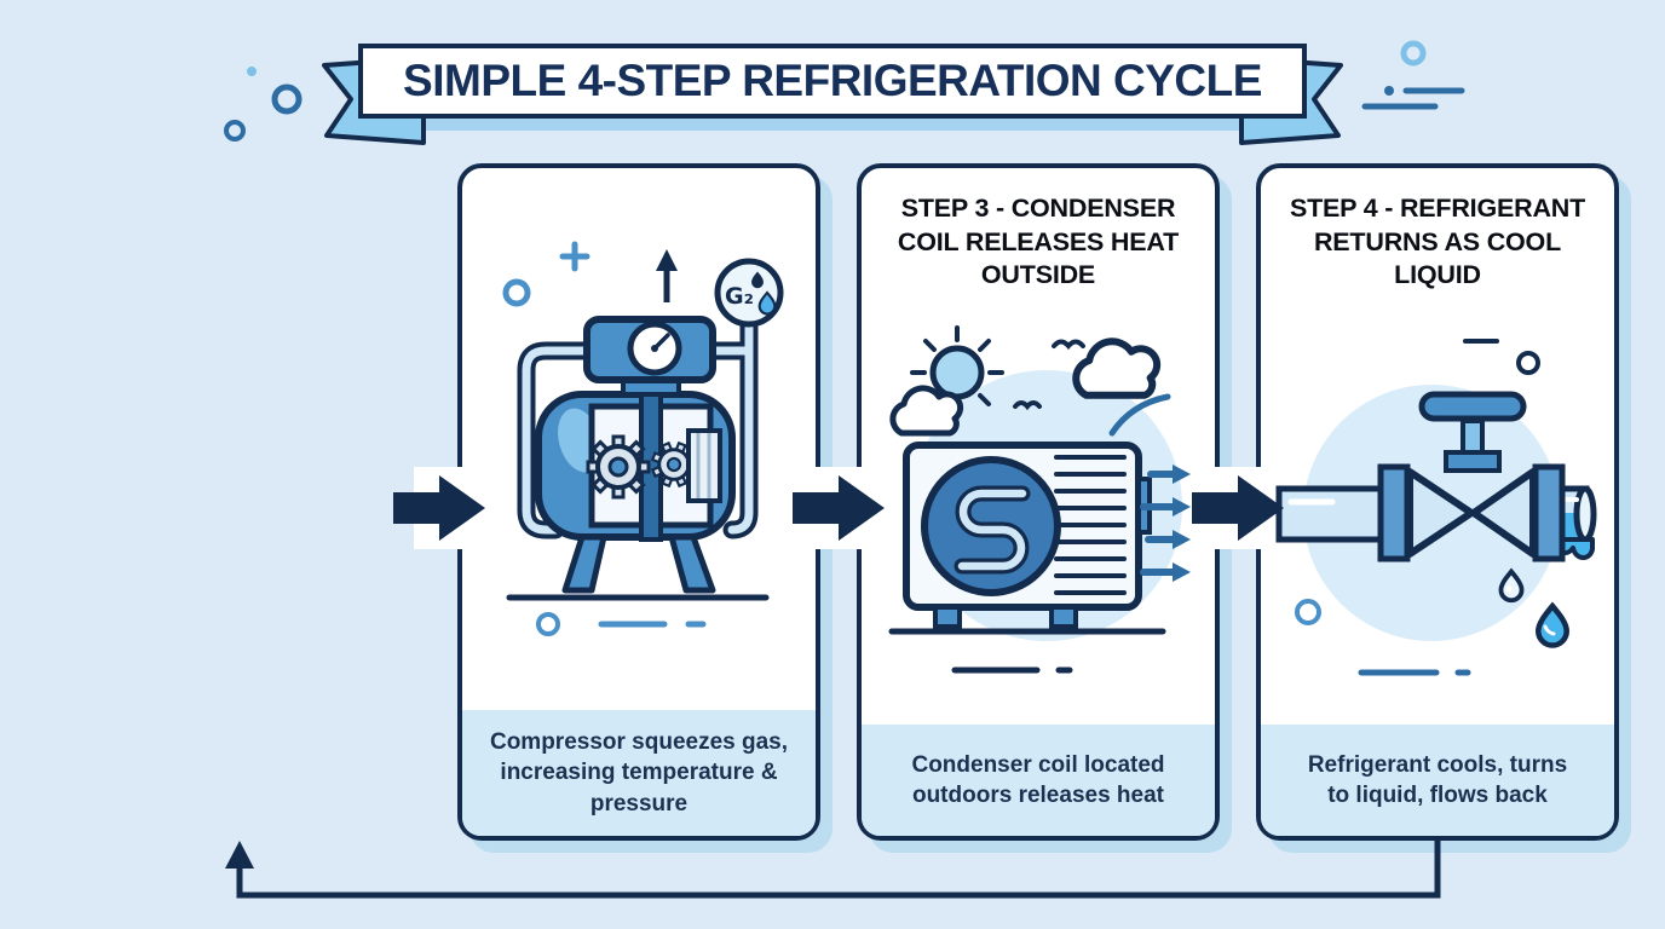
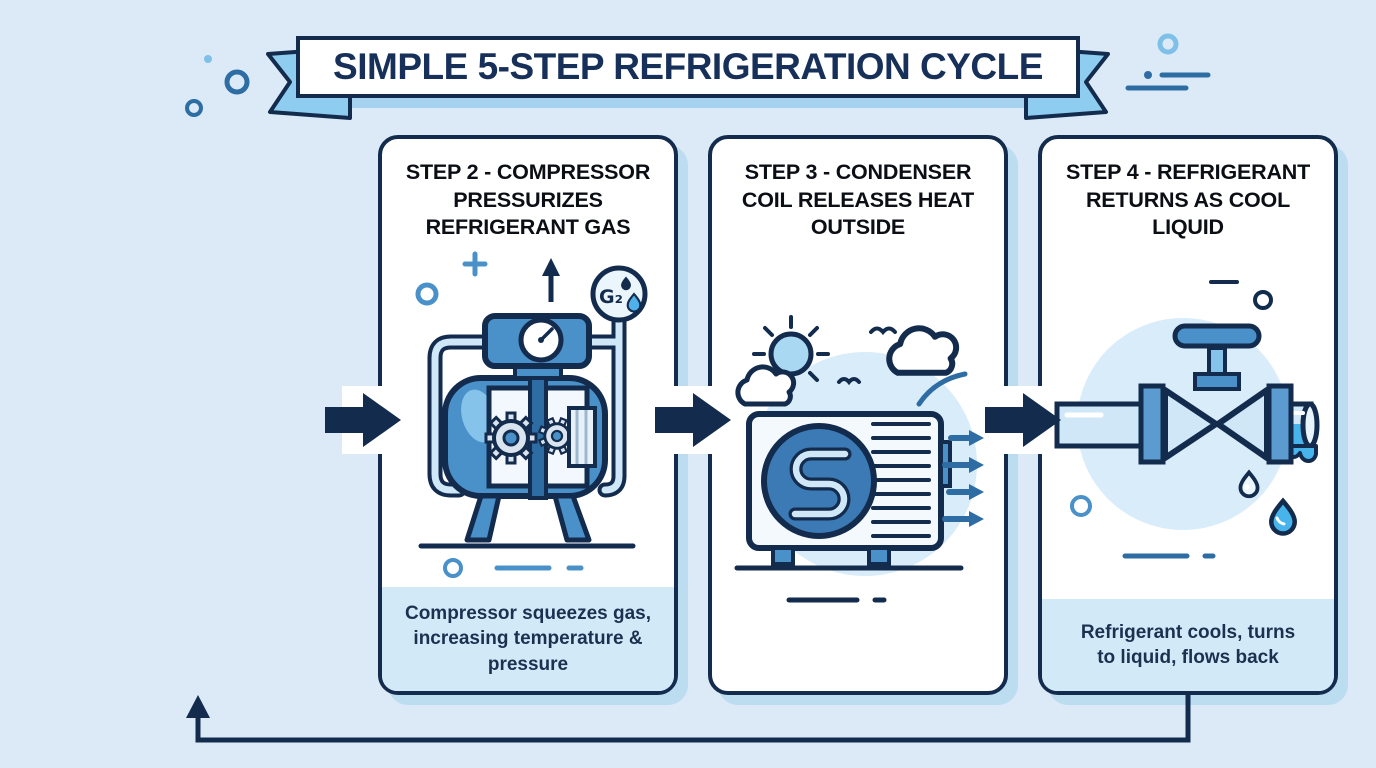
- SIMPLE 4-STEP REFRIGERATION CYCLE
+ SIMPLE 5-STEP REFRIGERATION CYCLE
+ STEP 2 - COMPRESSOR
+ PRESSURIZES
+ REFRIGERANT GAS
  G₂
  Compressor squeezes gas,
  increasing temperature &
  pressure
  STEP 3 - CONDENSER
  COIL RELEASES HEAT
  OUTSIDE
- Condenser coil located
- outdoors releases heat
  STEP 4 - REFRIGERANT
  RETURNS AS COOL
  LIQUID
  Refrigerant cools, turns
  to liquid, flows back
